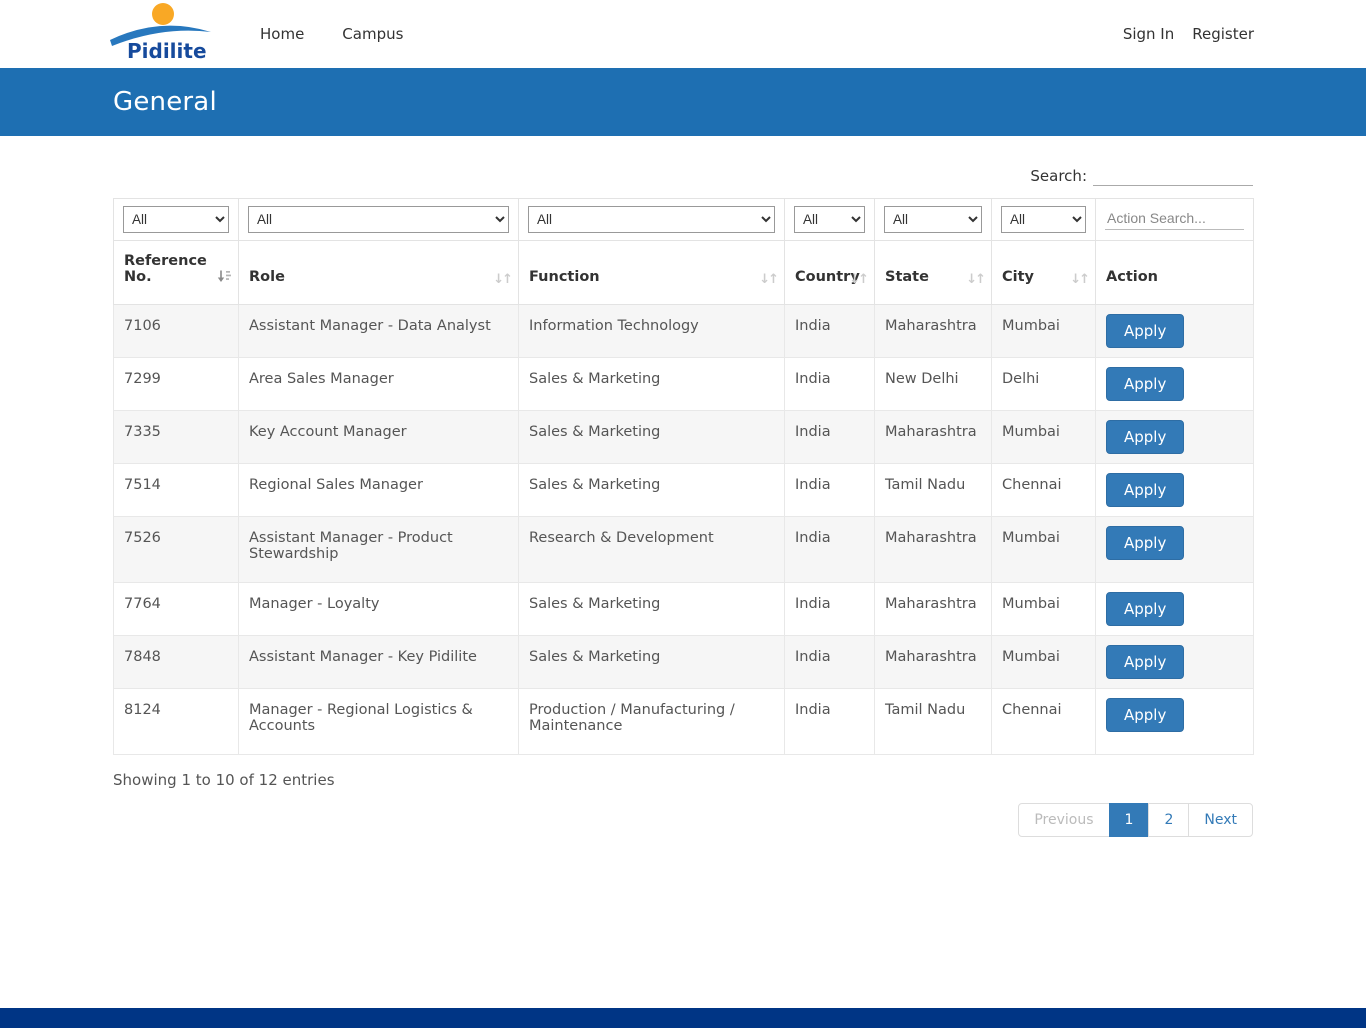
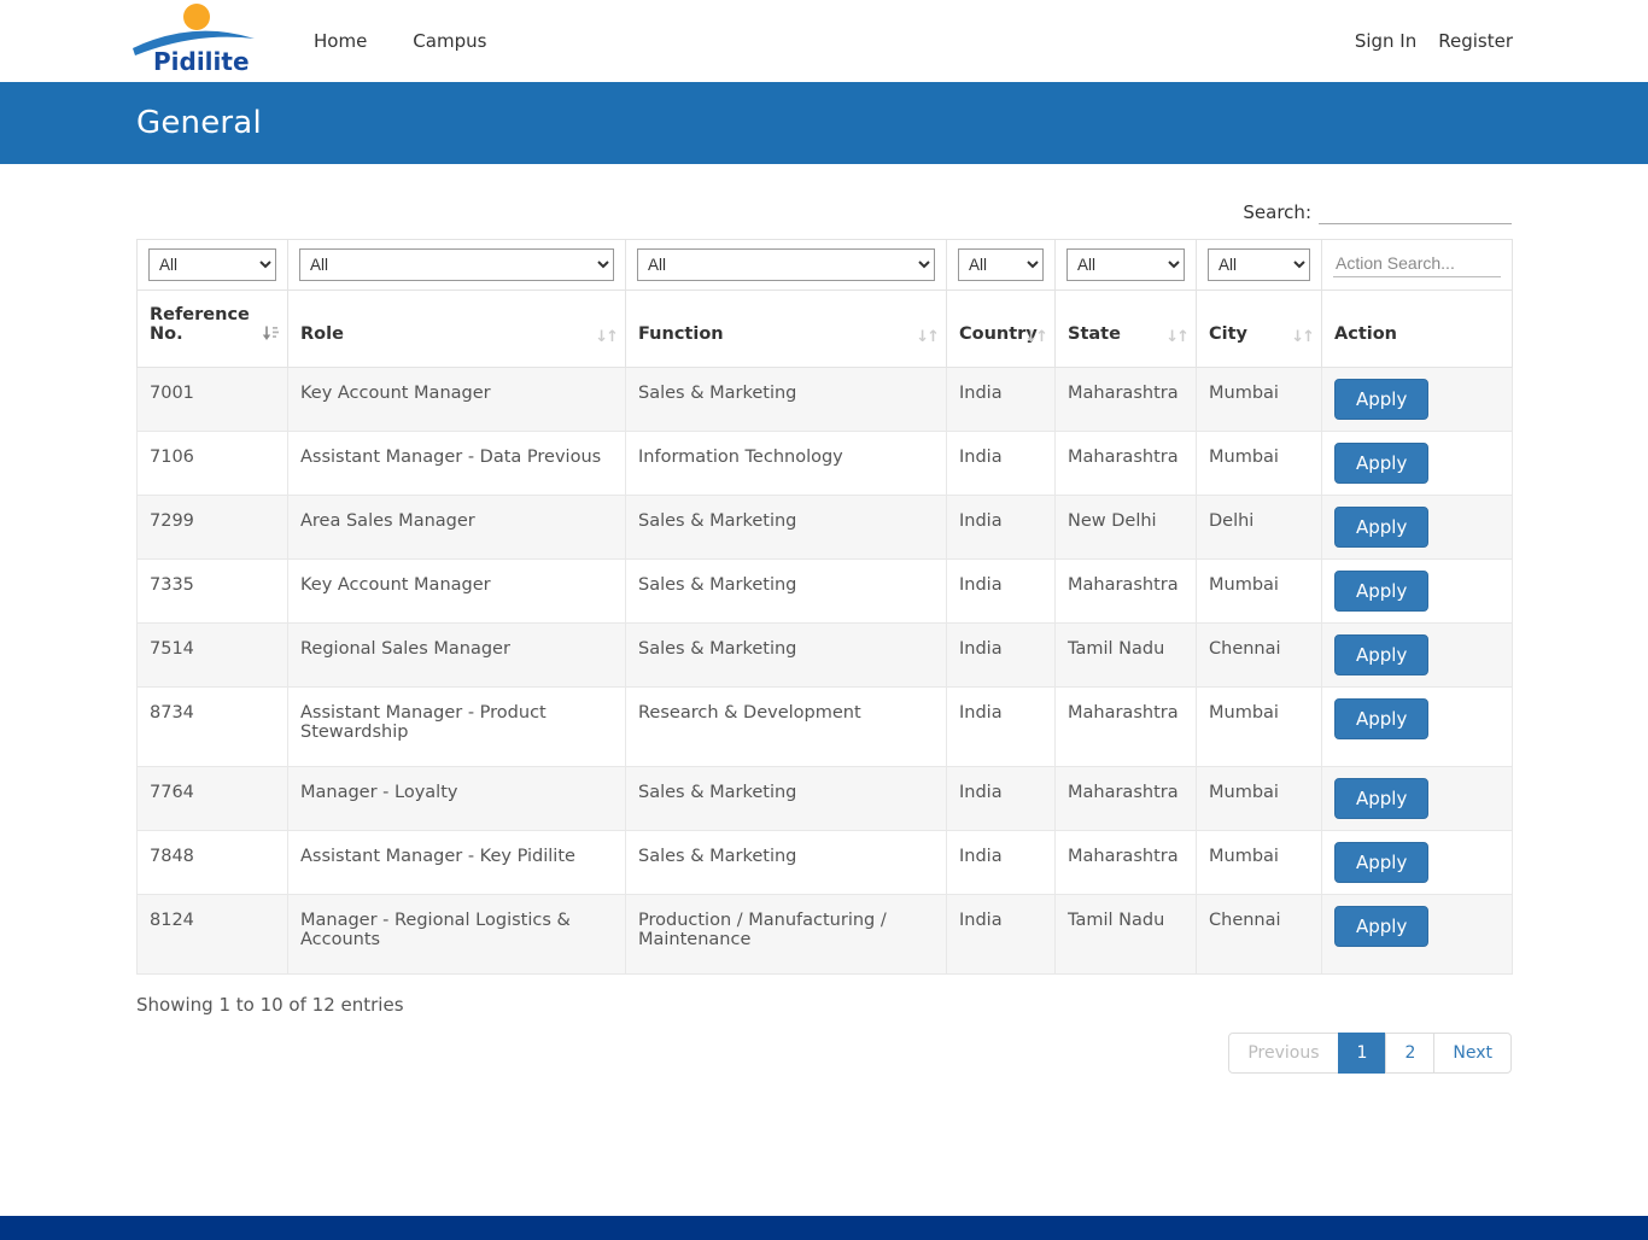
  Pidilite
  Home
  Campus
  Sign In
  Register
  General
  Search:
  All	All	All	All	All	All	Action Search...
  Reference No.	Role ↓↑	Function ↓↑	Country ↓↑	State ↓↑	City ↓↑	Action
+ 7001	Key Account Manager	Sales & Marketing	India	Maharashtra	Mumbai	Apply
- 7106	Assistant Manager - Data Analyst	Information Technology	India	Maharashtra	Mumbai	Apply
+ 7106	Assistant Manager - Data Previous	Information Technology	India	Maharashtra	Mumbai	Apply
  7299	Area Sales Manager	Sales & Marketing	India	New Delhi	Delhi	Apply
  7335	Key Account Manager	Sales & Marketing	India	Maharashtra	Mumbai	Apply
  7514	Regional Sales Manager	Sales & Marketing	India	Tamil Nadu	Chennai	Apply
- 7526	Assistant Manager - Product Stewardship	Research & Development	India	Maharashtra	Mumbai	Apply
+ 8734	Assistant Manager - Product Stewardship	Research & Development	India	Maharashtra	Mumbai	Apply
  7764	Manager - Loyalty	Sales & Marketing	India	Maharashtra	Mumbai	Apply
  7848	Assistant Manager - Key Pidilite	Sales & Marketing	India	Maharashtra	Mumbai	Apply
  8124	Manager - Regional Logistics & Accounts	Production / Manufacturing / Maintenance	India	Tamil Nadu	Chennai	Apply
  Showing 1 to 10 of 12 entries
  Previous
  1
  2
  Next
